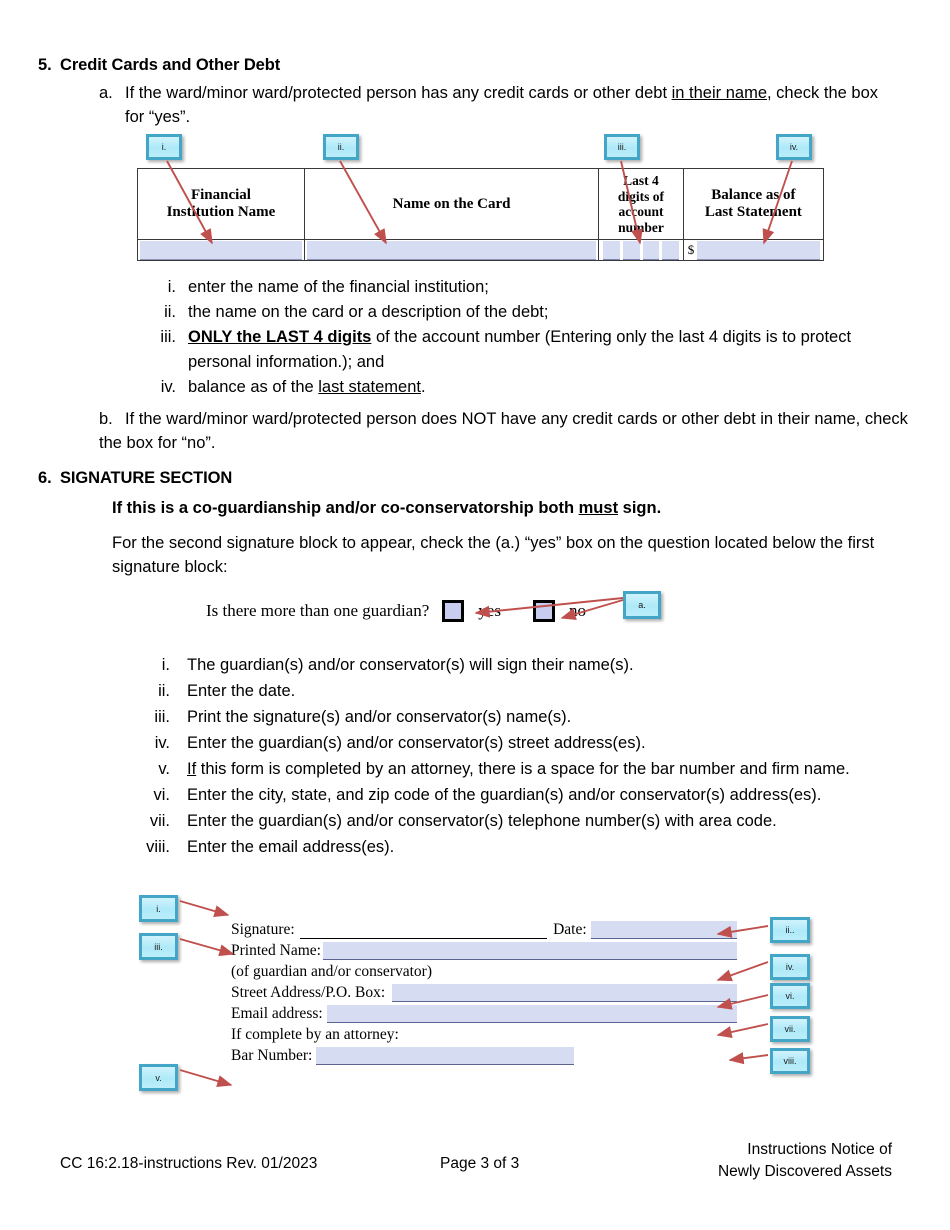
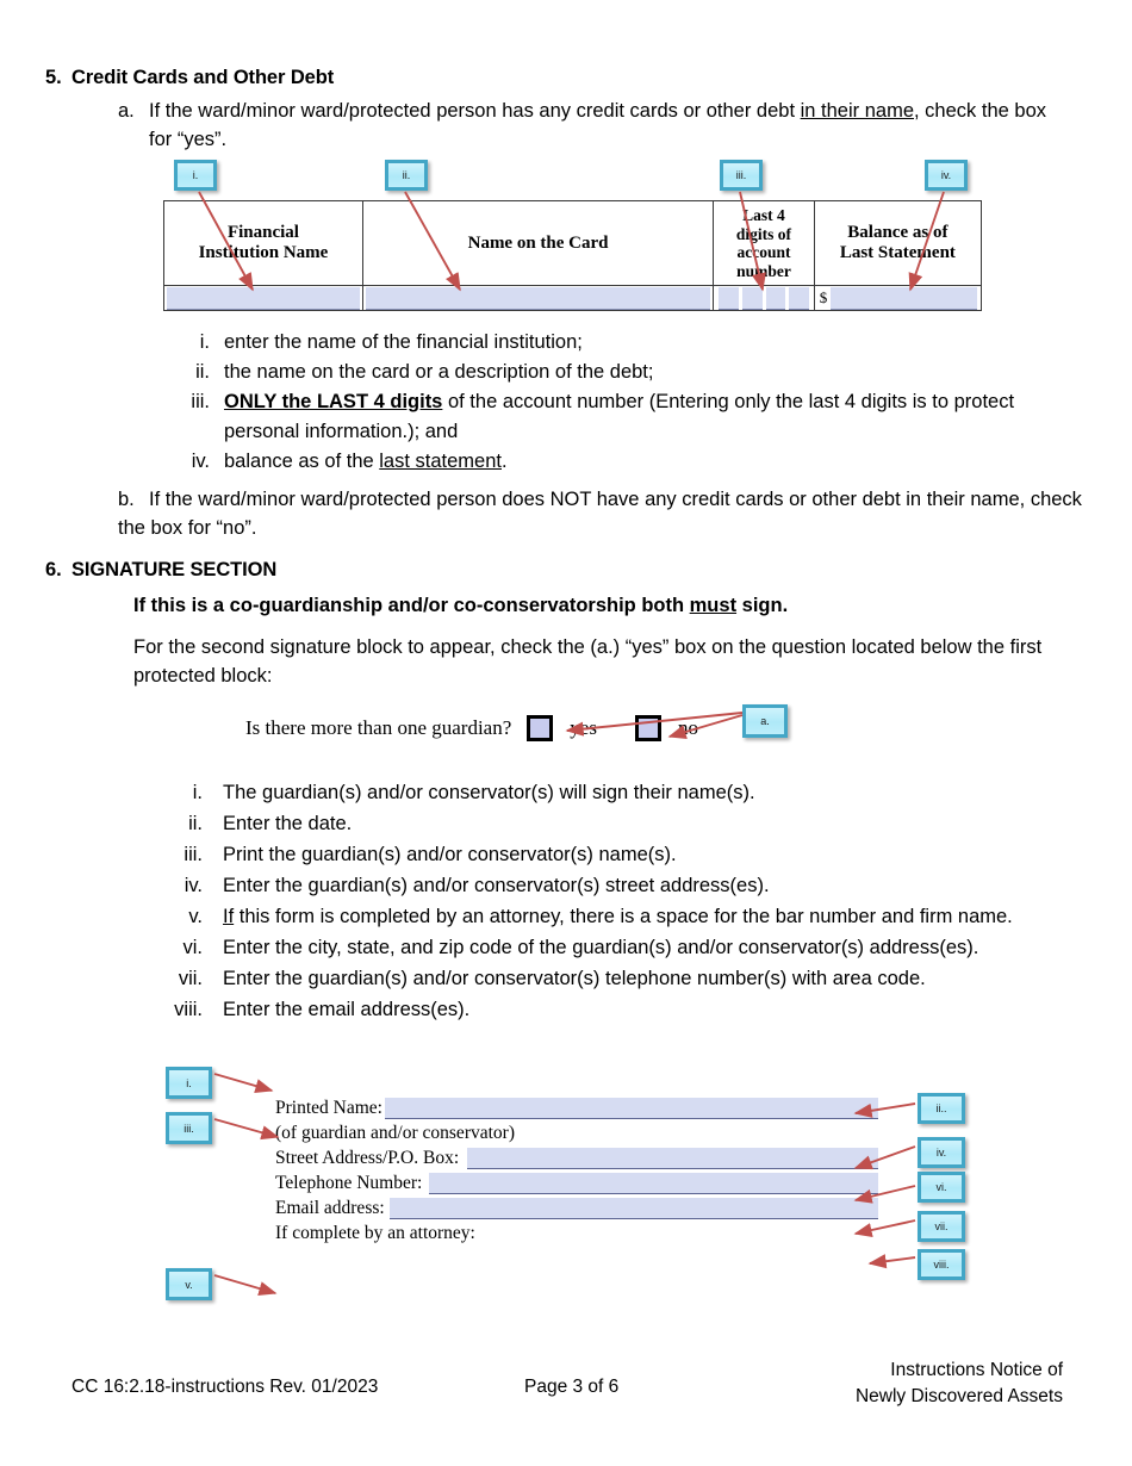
  5. Credit Cards and Other Debt
  a.
  If the ward/minor ward/protected person has any credit cards or other debt in their name, check the box for “yes”.
  i.
  ii.
  iii.
  iv.
  Financial Institution Name	Name on the Card	Last 4 digits of account number	Balance as of Last Statement
  			$
  i.
  enter the name of the financial institution;
  ii.
  the name on the card or a description of the debt;
  iii.
  ONLY the LAST 4 digits of the account number (Entering only the last 4 digits is to protect personal information.); and
  iv.
  balance as of the last statement.
  b. If the ward/minor ward/protected person does NOT have any credit cards or other debt in their name, check the box for “no”.
  6. SIGNATURE SECTION
  If this is a co-guardianship and/or co-conservatorship both must sign.
- For the second signature block to appear, check the (a.) “yes” box on the question located below the first signature block:
+ For the second signature block to appear, check the (a.) “yes” box on the question located below the first protected block:
  Is there more than one guardian?
  no
  a.
  i.
  The guardian(s) and/or conservator(s) will sign their name(s).
  ii.
  Enter the date.
  iii.
- Print the signature(s) and/or conservator(s) name(s).
+ Print the guardian(s) and/or conservator(s) name(s).
  iv.
  Enter the guardian(s) and/or conservator(s) street address(es).
  v.
  If this form is completed by an attorney, there is a space for the bar number and firm name.
  vi.
  Enter the city, state, and zip code of the guardian(s) and/or conservator(s) address(es).
  vii.
  Enter the guardian(s) and/or conservator(s) telephone number(s) with area code.
  viii.
  Enter the email address(es).
  i.
  iii.
  v.
  ii..
  iv.
  vi.
  vii.
  viii.
- Signature:
- Date:
  Printed Name:
  (of guardian and/or conservator)
  Street Address/P.O. Box:
+ Telephone Number:
  Email address:
  If complete by an attorney:
- Bar Number:
  CC 16:2.18-instructions Rev. 01/2023
- Page 3 of 3
+ Page 3 of 6
  Instructions Notice of
  Newly Discovered Assets
